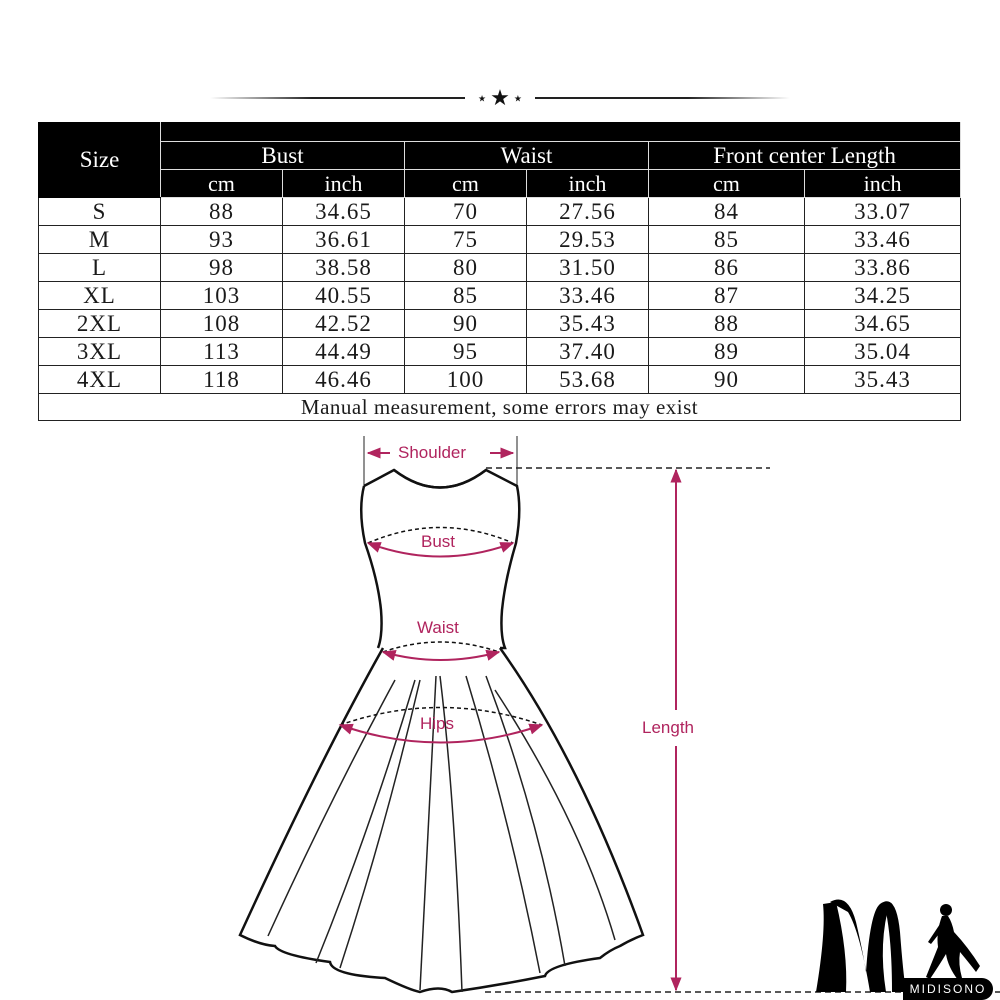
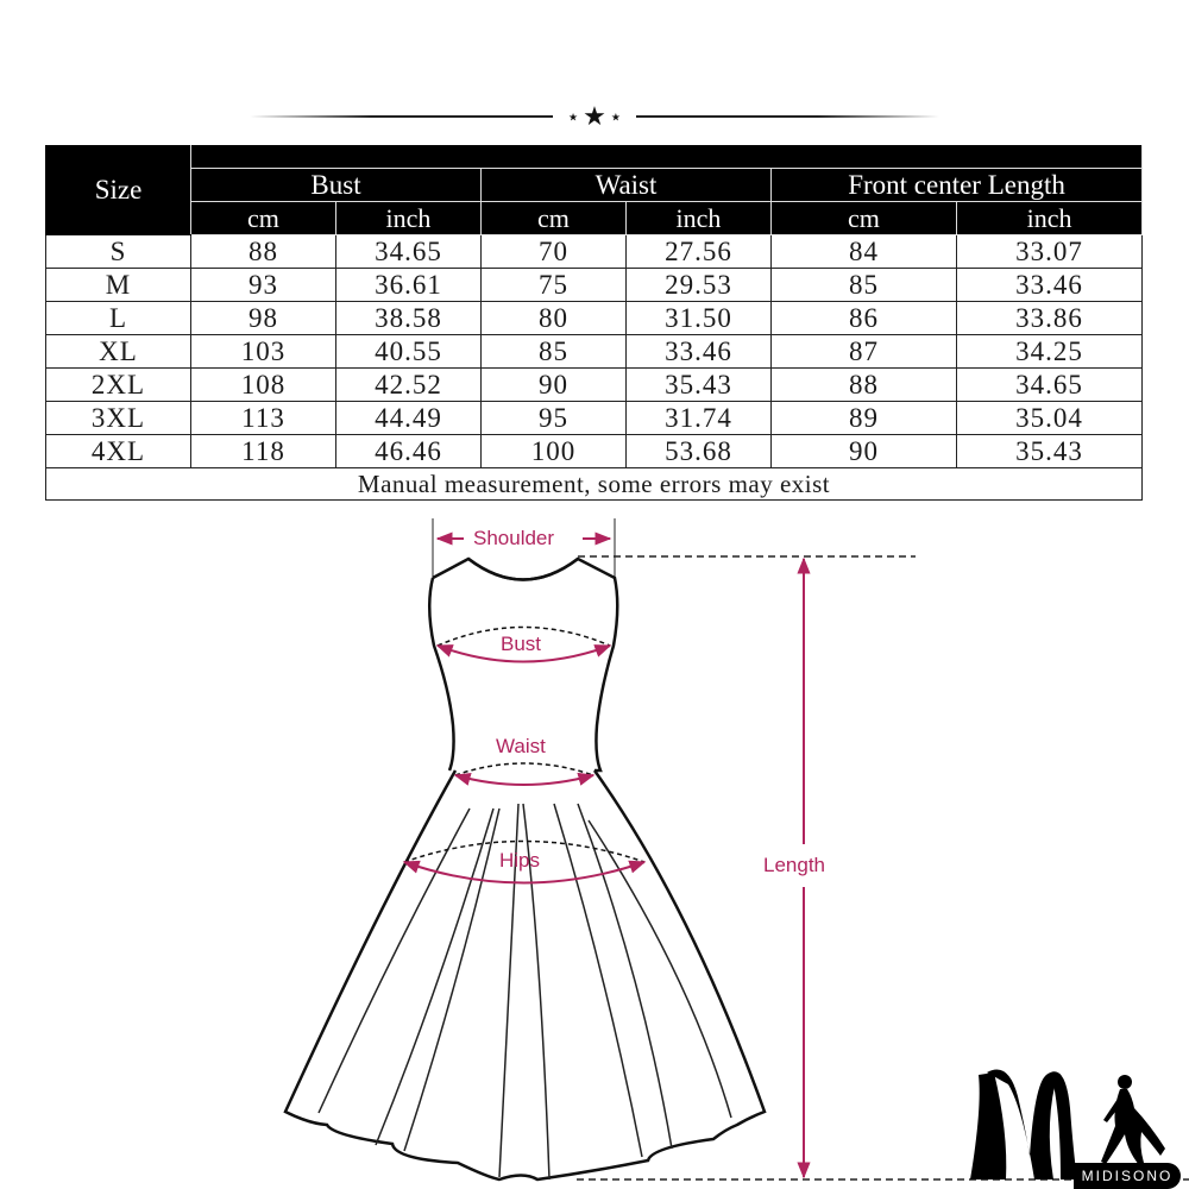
  ★ ★ ★
  Size
  Bust	Waist	Front center Length
  cm	inch	cm	inch	cm	inch
  S	88	34.65	70	27.56	84	33.07
  M	93	36.61	75	29.53	85	33.46
  L	98	38.58	80	31.50	86	33.86
  XL	103	40.55	85	33.46	87	34.25
  2XL	108	42.52	90	35.43	88	34.65
- 3XL	113	44.49	95	37.40	89	35.04
+ 3XL	113	44.49	95	31.74	89	35.04
  4XL	118	46.46	100	53.68	90	35.43
  Manual measurement, some errors may exist
  Shoulder
  Bust
  Waist
  Hips
  Length
  MIDISONO
